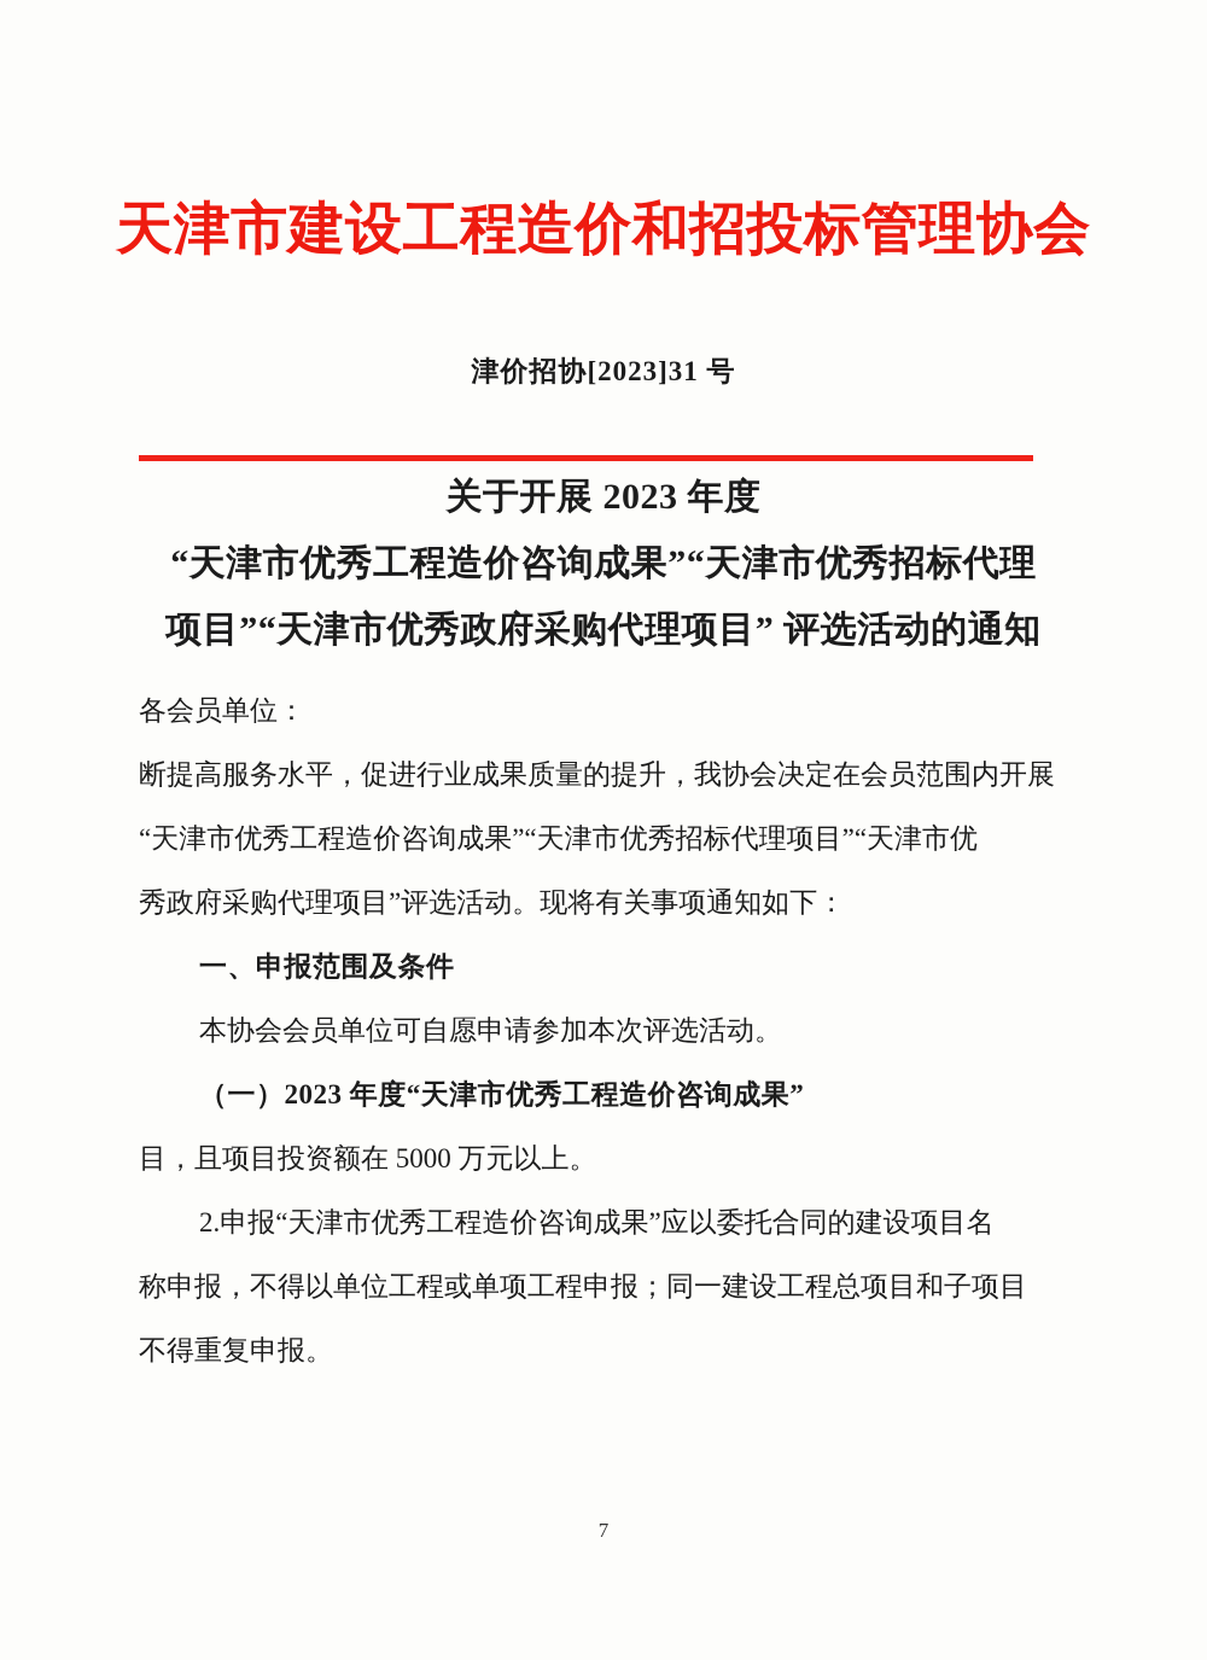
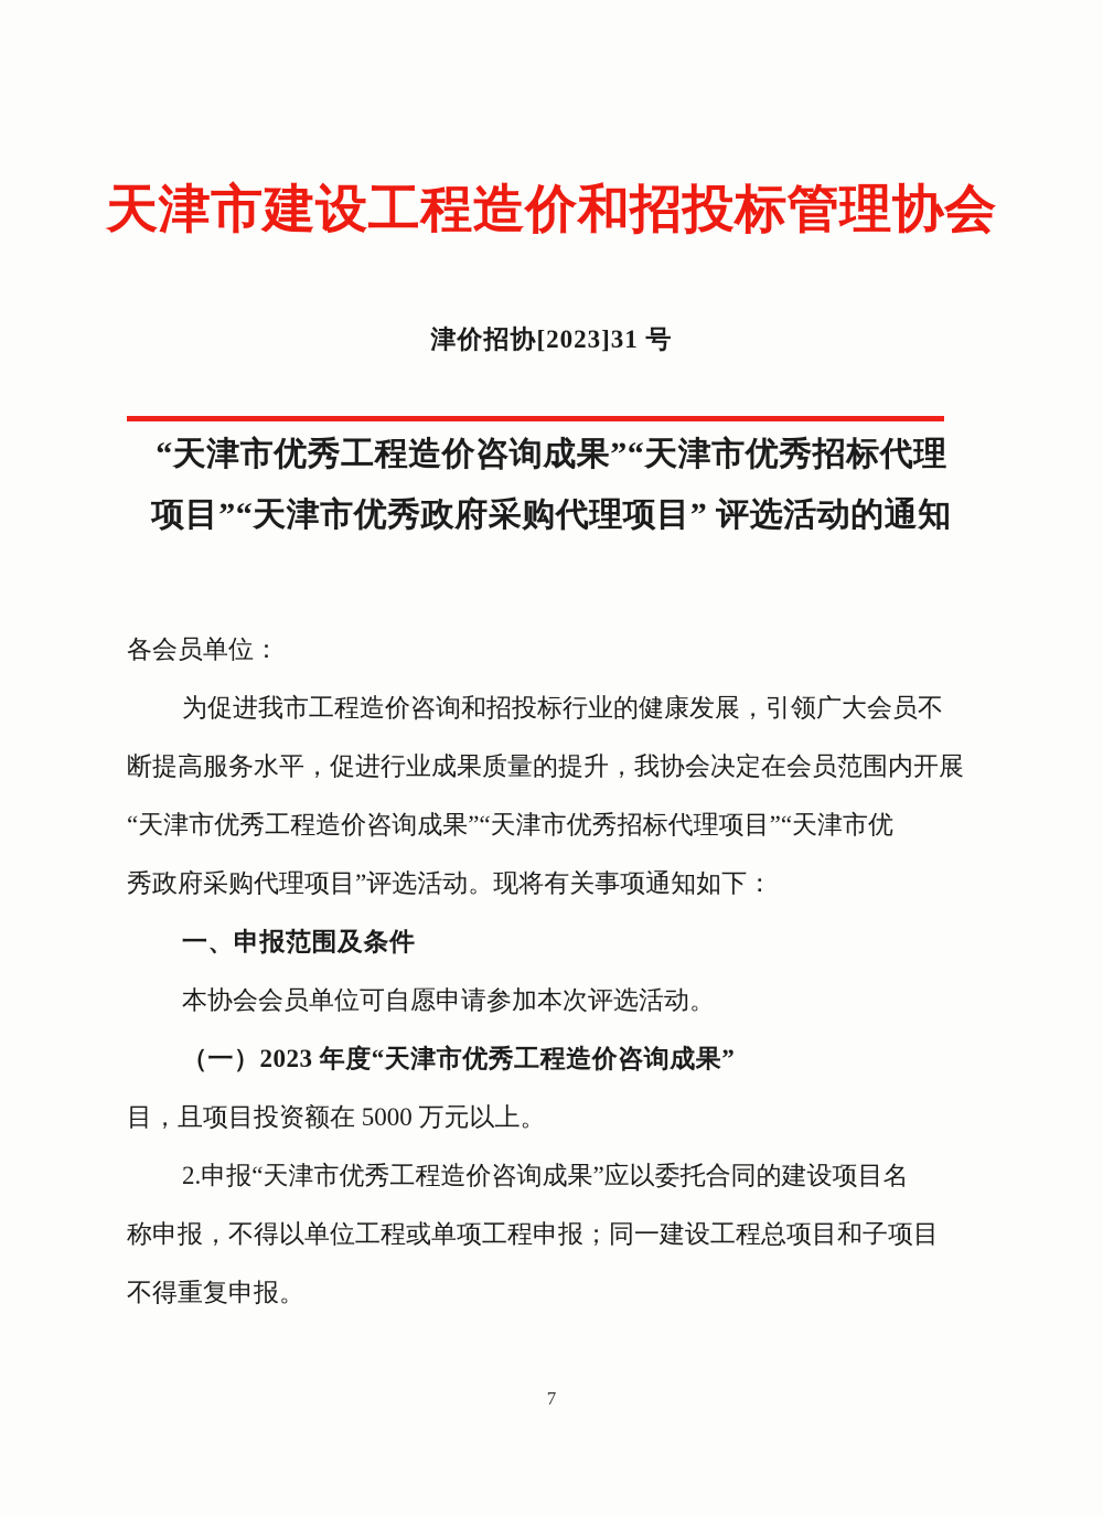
  天津市建设工程造价和招投标管理协会
  津价招协[2023]31 号
- 关于开展 2023 年度
  “天津市优秀工程造价咨询成果”“天津市优秀招标代理
  项目”“天津市优秀政府采购代理项目” 评选活动的通知
  各会员单位：
+ 为促进我市工程造价咨询和招投标行业的健康发展，引领广大会员不
  断提高服务水平，促进行业成果质量的提升，我协会决定在会员范围内开展
  “天津市优秀工程造价咨询成果”“天津市优秀招标代理项目”“天津市优
  秀政府采购代理项目”评选活动。现将有关事项通知如下：
  一、申报范围及条件
  本协会会员单位可自愿申请参加本次评选活动。
  （一）2023 年度“天津市优秀工程造价咨询成果”
  目，且项目投资额在 5000 万元以上。
  2.申报“天津市优秀工程造价咨询成果”应以委托合同的建设项目名
  称申报，不得以单位工程或单项工程申报；同一建设工程总项目和子项目
  不得重复申报。
  7
